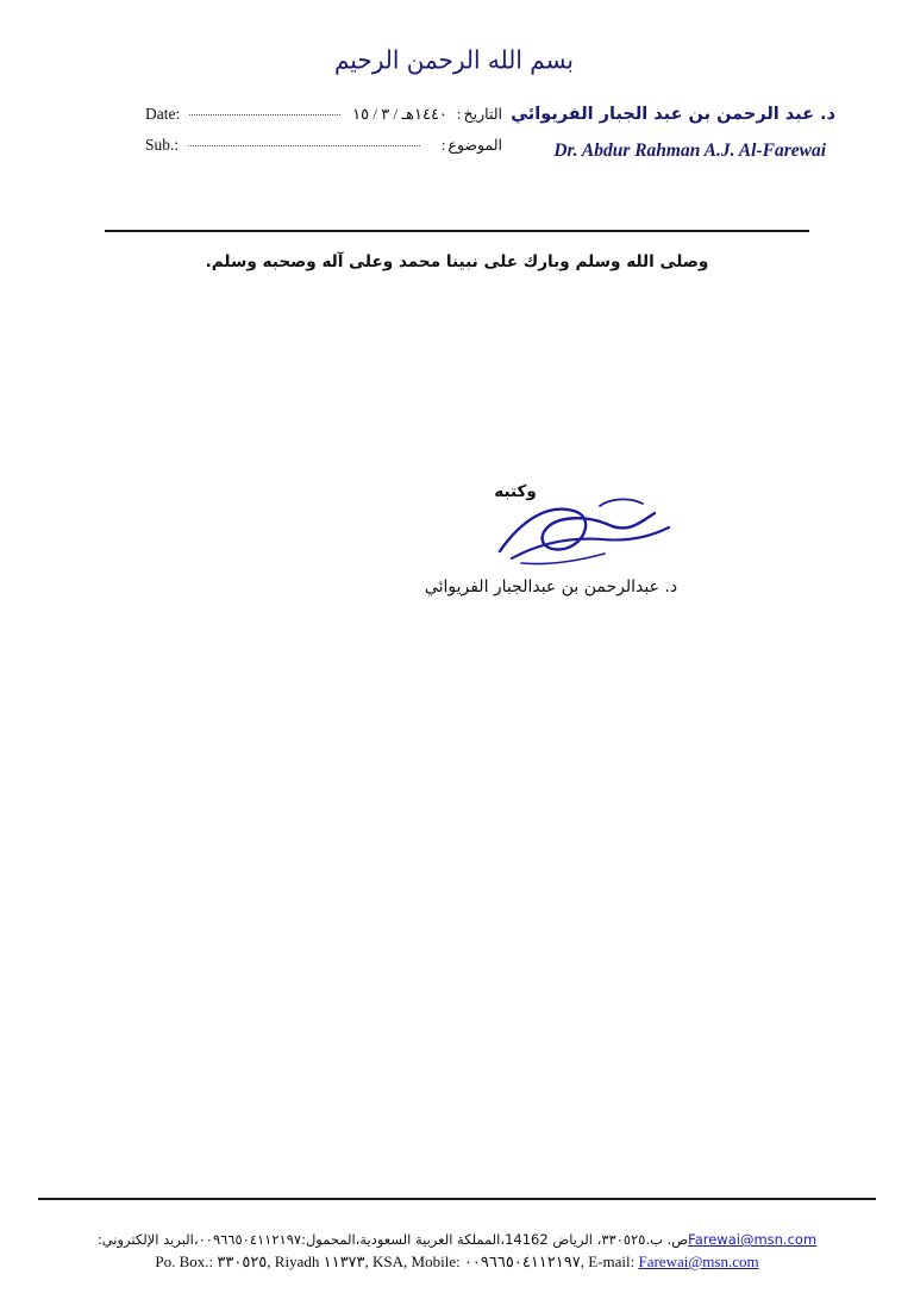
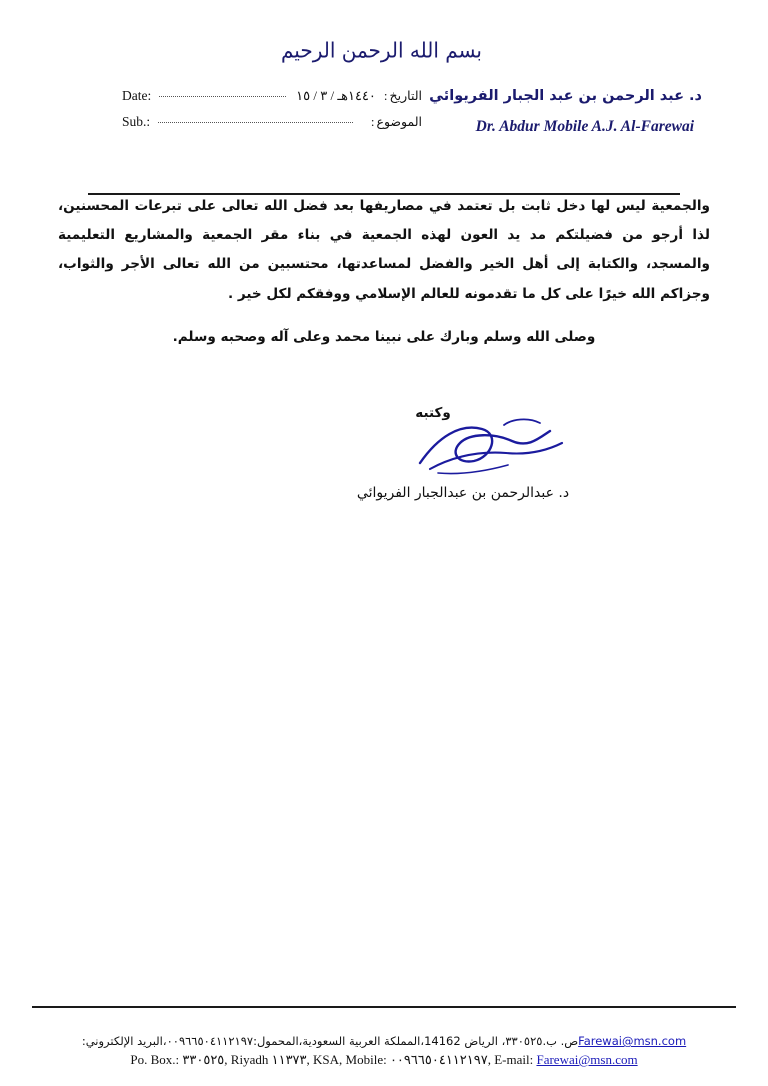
  بسم الله الرحمن الرحيم
  د. عبد الرحمن بن عبد الجبار الفريوائي
- Dr. Abdur Rahman A.J. Al-Farewai
+ Dr. Abdur Mobile A.J. Al-Farewai
  التاريخ
  :
  ١٤٤٠هـ / ٣ / ١٥
  Date:
  الموضوع
  :
  Sub.:
+ والجمعية ليس لها دخل ثابت بل تعتمد في مصاريفها بعد فضل الله تعالى على تبرعات المحسنين، لذا أرجو من فضيلتكم مد يد العون لهذه الجمعية في بناء مقر الجمعية والمشاريع التعليمية والمسجد، والكتابة إلى أهل الخير والفضل لمساعدتها، محتسبين من الله تعالى الأجر والثواب، وجزاكم الله خيرًا على كل ما تقدمونه للعالم الإسلامي ووفقكم لكل خير .
  وصلى الله وسلم وبارك على نبينا محمد وعلى آله وصحبه وسلم.
  وكتبه
  د. عبدالرحمن بن عبدالجبار الفريوائي
  Farewai@msn.comص. ب.٣٣٠٥٢٥، الرياض 14162،المملكة العربية السعودية،المحمول:٠٠٩٦٦٥٠٤١١٢١٩٧،البريد الإلكتروني:
  Po. Box.: ٣٣٠٥٢٥, Riyadh ١١٣٧٣, KSA, Mobile: ٠٠٩٦٦٥٠٤١١٢١٩٧, E-mail: Farewai@msn.com
